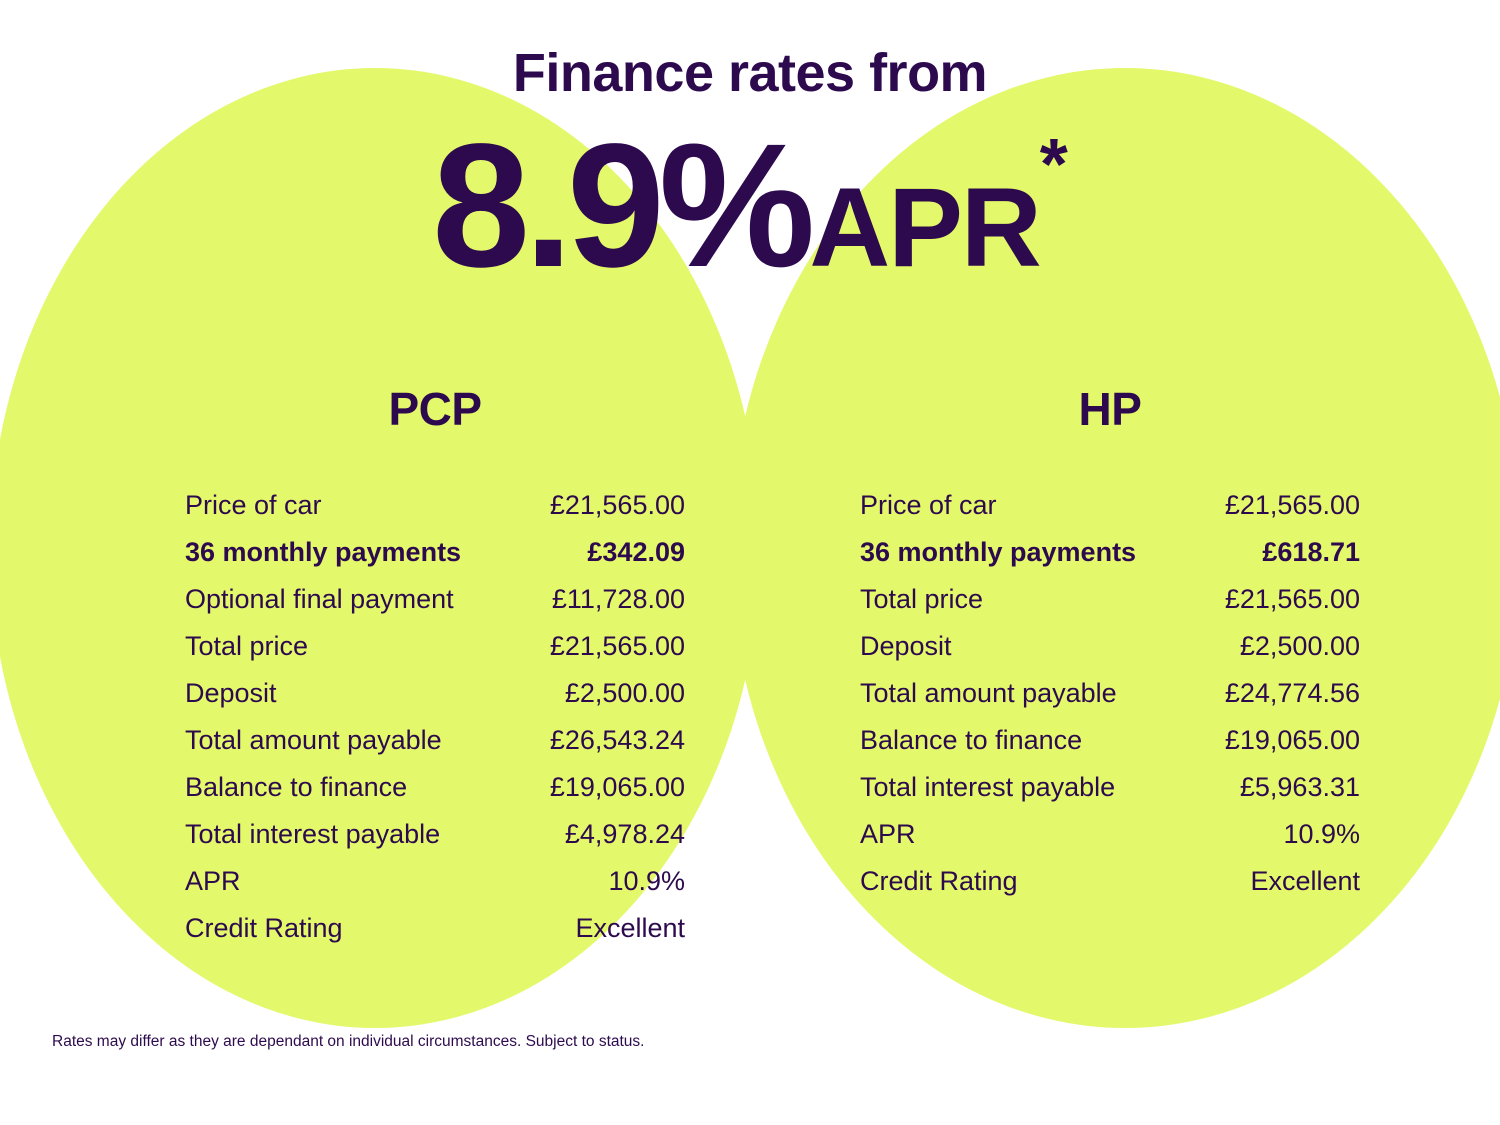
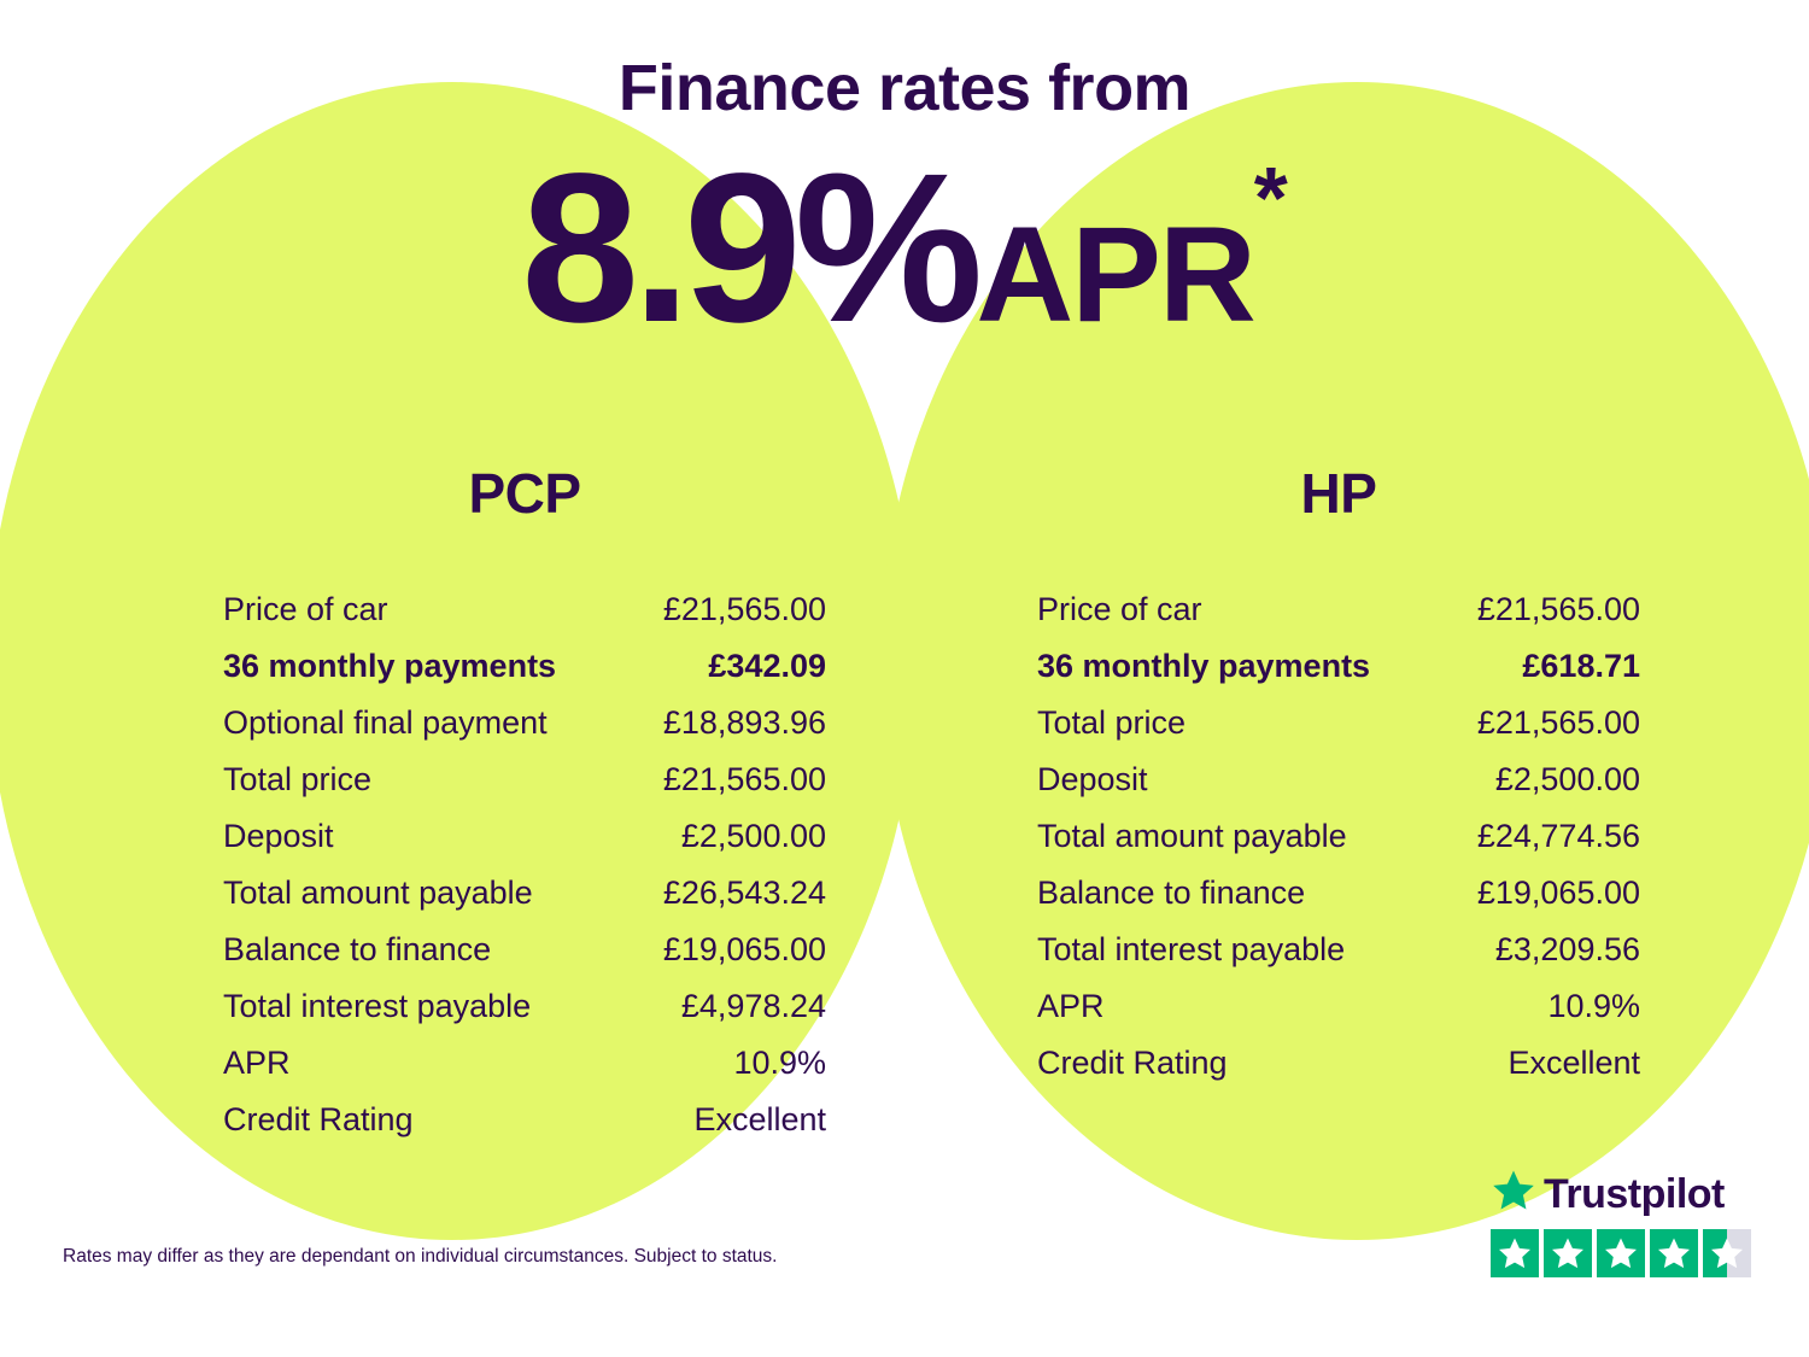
  Finance rates from
  8.9%APR*
  PCP
  Price of car
  £21,565.00
  36 monthly payments
  £342.09
  Optional final payment
- £11,728.00
+ £18,893.96
  Total price
  £21,565.00
  Deposit
  £2,500.00
  Total amount payable
  £26,543.24
  Balance to finance
  £19,065.00
  Total interest payable
  £4,978.24
  APR
  10.9%
  Credit Rating
  Excellent
  HP
  Price of car
  £21,565.00
  36 monthly payments
  £618.71
  Total price
  £21,565.00
  Deposit
  £2,500.00
  Total amount payable
  £24,774.56
  Balance to finance
  £19,065.00
  Total interest payable
- £5,963.31
+ £3,209.56
  APR
  10.9%
  Credit Rating
  Excellent
  Rates may differ as they are dependant on individual circumstances. Subject to status.
+ Trustpilot
